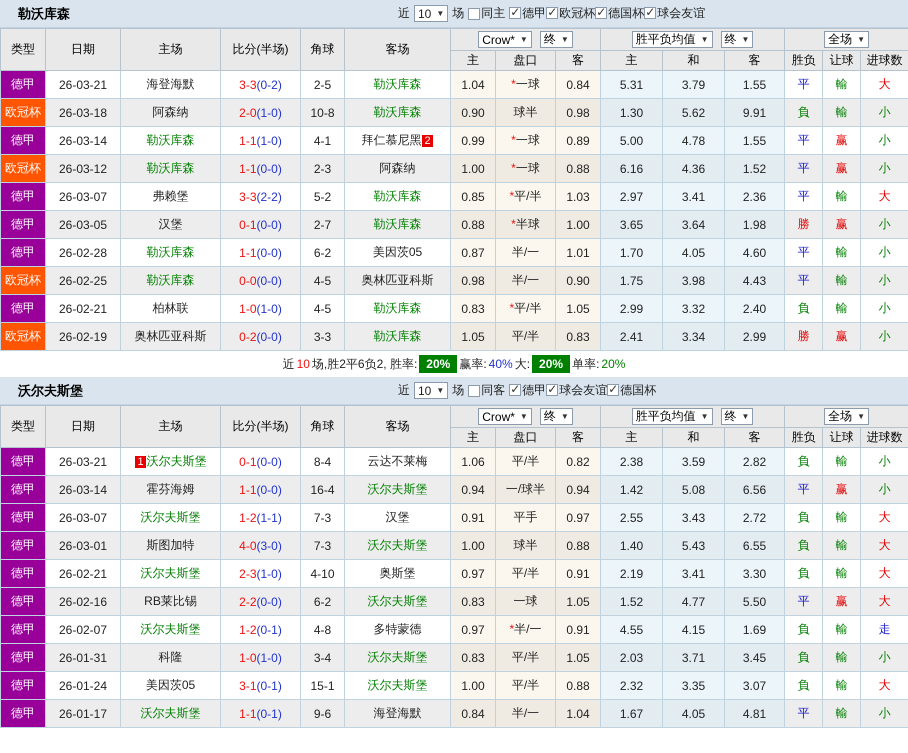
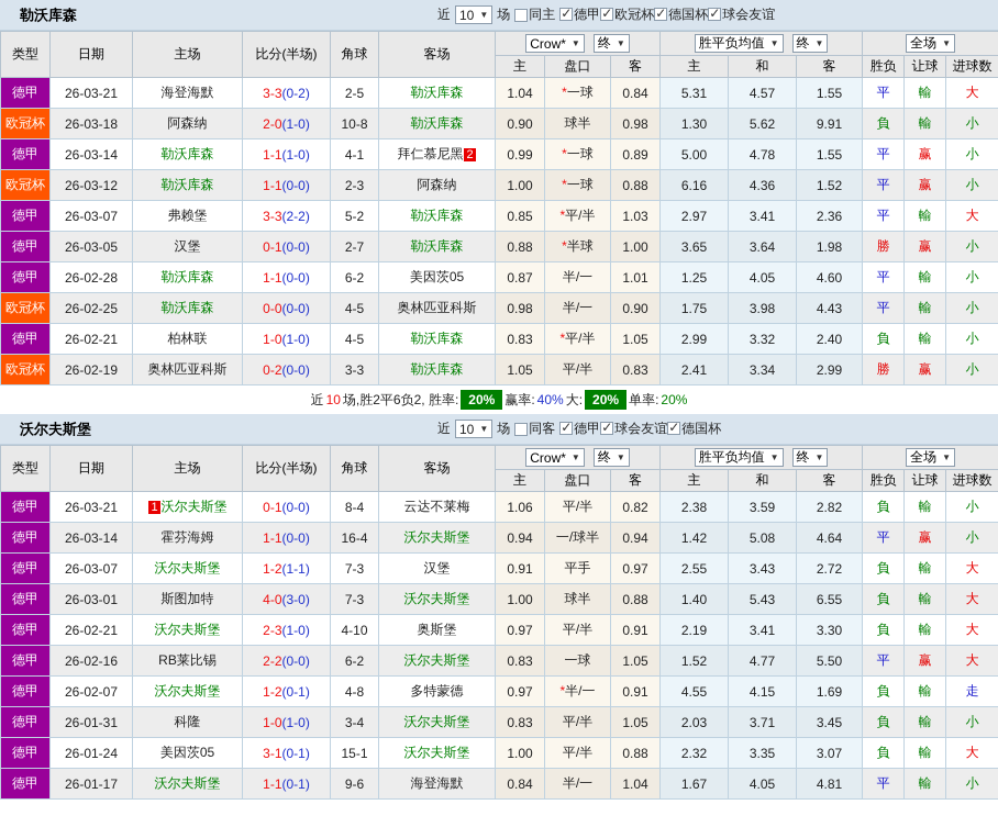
  勒沃库森
  近
  10
  场
  同主
  德甲
  欧冠杯
  德国杯
  球会友谊
  类型	日期	主场	比分(半场)	角球	客场	Crow* 终	胜平负均值 终	全场
  主	盘口	客	主	和	客	胜负	让球	进球数
- 德甲	26-03-21	海登海默	3-3(0-2)	2-5	勒沃库森	1.04	*一球	0.84	5.31	3.79	1.55	平	輸	大
+ 德甲	26-03-21	海登海默	3-3(0-2)	2-5	勒沃库森	1.04	*一球	0.84	5.31	4.57	1.55	平	輸	大
  欧冠杯	26-03-18	阿森纳	2-0(1-0)	10-8	勒沃库森	0.90	球半	0.98	1.30	5.62	9.91	負	輸	小
  德甲	26-03-14	勒沃库森	1-1(1-0)	4-1	拜仁慕尼黑 2	0.99	*一球	0.89	5.00	4.78	1.55	平	赢	小
  欧冠杯	26-03-12	勒沃库森	1-1(0-0)	2-3	阿森纳	1.00	*一球	0.88	6.16	4.36	1.52	平	赢	小
  德甲	26-03-07	弗赖堡	3-3(2-2)	5-2	勒沃库森	0.85	*平/半	1.03	2.97	3.41	2.36	平	輸	大
  德甲	26-03-05	汉堡	0-1(0-0)	2-7	勒沃库森	0.88	*半球	1.00	3.65	3.64	1.98	勝	赢	小
- 德甲	26-02-28	勒沃库森	1-1(0-0)	6-2	美因茨05	0.87	半/一	1.01	1.70	4.05	4.60	平	輸	小
+ 德甲	26-02-28	勒沃库森	1-1(0-0)	6-2	美因茨05	0.87	半/一	1.01	1.25	4.05	4.60	平	輸	小
  欧冠杯	26-02-25	勒沃库森	0-0(0-0)	4-5	奥林匹亚科斯	0.98	半/一	0.90	1.75	3.98	4.43	平	輸	小
  德甲	26-02-21	柏林联	1-0(1-0)	4-5	勒沃库森	0.83	*平/半	1.05	2.99	3.32	2.40	負	輸	小
  欧冠杯	26-02-19	奥林匹亚科斯	0-2(0-0)	3-3	勒沃库森	1.05	平/半	0.83	2.41	3.34	2.99	勝	赢	小
  近
  10
  场,胜2平6负2, 胜率:
  20%
  赢率:
  40%
  大:
  20%
  单率:
  20%
  沃尔夫斯堡
  近
  10
  场
  同客
  德甲
  球会友谊
  德国杯
  类型	日期	主场	比分(半场)	角球	客场	Crow* 终	胜平负均值 终	全场
  主	盘口	客	主	和	客	胜负	让球	进球数
  德甲	26-03-21	1 沃尔夫斯堡	0-1(0-0)	8-4	云达不莱梅	1.06	平/半	0.82	2.38	3.59	2.82	負	輸	小
- 德甲	26-03-14	霍芬海姆	1-1(0-0)	16-4	沃尔夫斯堡	0.94	一/球半	0.94	1.42	5.08	6.56	平	赢	小
+ 德甲	26-03-14	霍芬海姆	1-1(0-0)	16-4	沃尔夫斯堡	0.94	一/球半	0.94	1.42	5.08	4.64	平	赢	小
  德甲	26-03-07	沃尔夫斯堡	1-2(1-1)	7-3	汉堡	0.91	平手	0.97	2.55	3.43	2.72	負	輸	大
  德甲	26-03-01	斯图加特	4-0(3-0)	7-3	沃尔夫斯堡	1.00	球半	0.88	1.40	5.43	6.55	負	輸	大
  德甲	26-02-21	沃尔夫斯堡	2-3(1-0)	4-10	奥斯堡	0.97	平/半	0.91	2.19	3.41	3.30	負	輸	大
  德甲	26-02-16	RB莱比锡	2-2(0-0)	6-2	沃尔夫斯堡	0.83	一球	1.05	1.52	4.77	5.50	平	赢	大
  德甲	26-02-07	沃尔夫斯堡	1-2(0-1)	4-8	多特蒙德	0.97	*半/一	0.91	4.55	4.15	1.69	負	輸	走
  德甲	26-01-31	科隆	1-0(1-0)	3-4	沃尔夫斯堡	0.83	平/半	1.05	2.03	3.71	3.45	負	輸	小
  德甲	26-01-24	美因茨05	3-1(0-1)	15-1	沃尔夫斯堡	1.00	平/半	0.88	2.32	3.35	3.07	負	輸	大
  德甲	26-01-17	沃尔夫斯堡	1-1(0-1)	9-6	海登海默	0.84	半/一	1.04	1.67	4.05	4.81	平	輸	小
